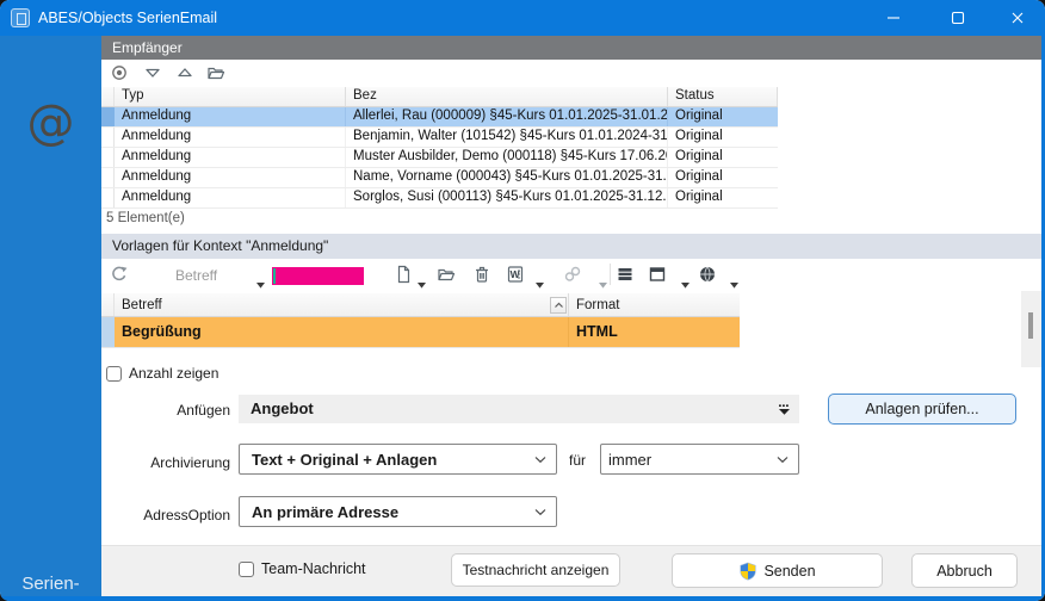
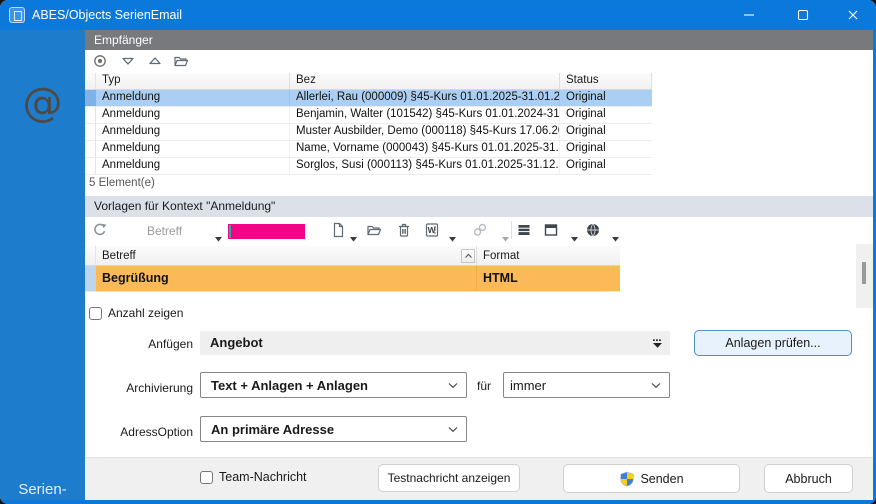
  ABES/Objects SerienEmail
  @
  Serien-
  Empfänger
  Typ
  Bez
  Status
  Anmeldung
  Allerlei, Rau (000009) §45-Kurs 01.01.2025-31.01.2
  Original
  Anmeldung
  Benjamin, Walter (101542) §45-Kurs 01.01.2024-31
  Original
  Anmeldung
  Muster Ausbilder, Demo (000118) §45-Kurs 17.06.2
  Original
  Anmeldung
  Name, Vorname (000043) §45-Kurs 01.01.2025-31.
  Original
  Anmeldung
  Sorglos, Susi (000113) §45-Kurs 01.01.2025-31.12.
  Original
  5 Element(e)
  Vorlagen für Kontext "Anmeldung"
  Betreff
  W
  Betreff
  Format
  Begrüßung
  HTML
  Anzahl zeigen
  Anfügen
  Angebot
  Anlagen prüfen...
  Archivierung
- Text + Original + Anlagen
+ Text + Anlagen + Anlagen
  für
  immer
  AdressOption
  An primäre Adresse
  Team-Nachricht
  Testnachricht anzeigen
  Senden
  Abbruch
